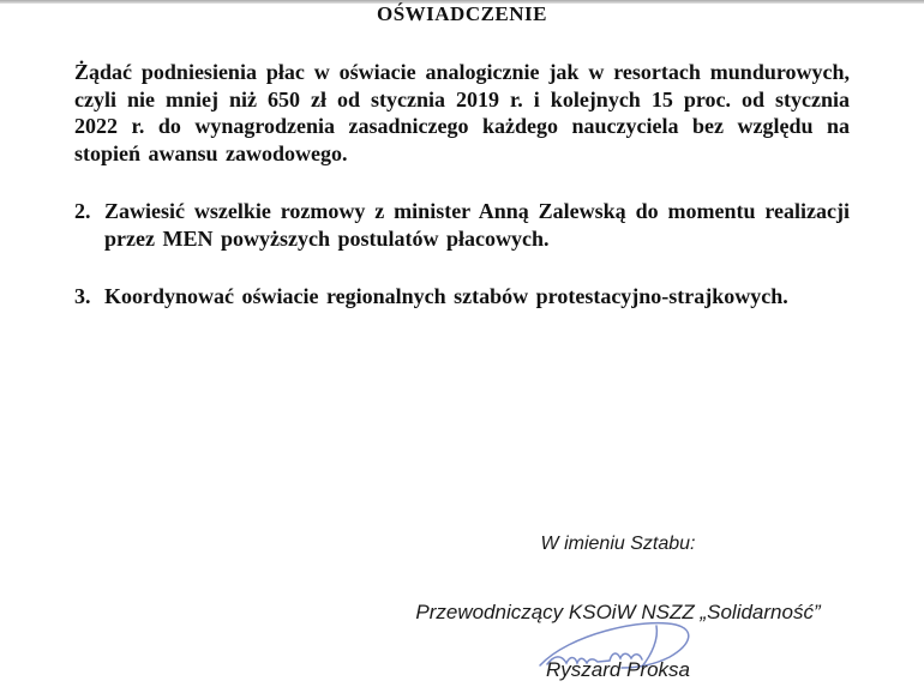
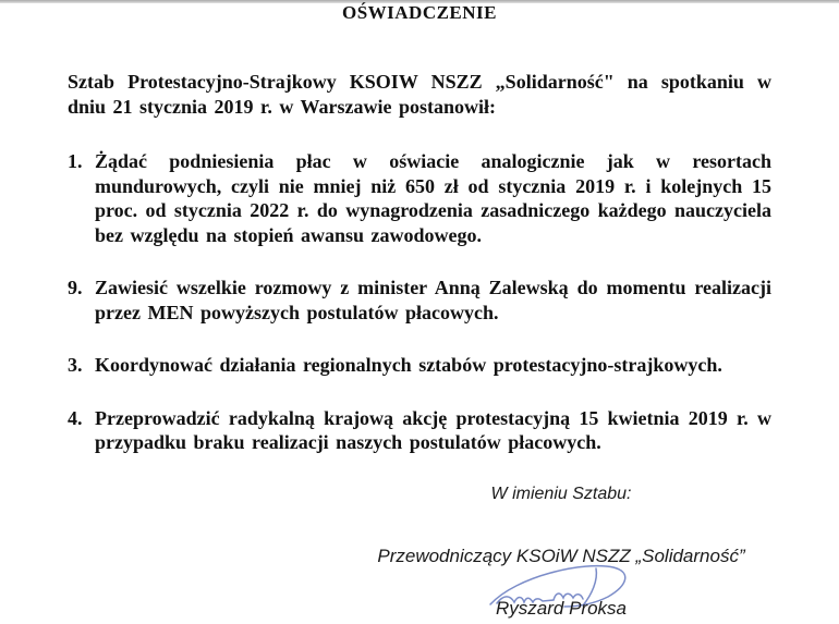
  OŚWIADCZENIE
+ Sztab Protestacyjno-Strajkowy KSOIW NSZZ „Solidarność" na spotkaniu w dniu 21 stycznia 2019 r. w Warszawie postanowił:
+ 1.
  Żądać podniesienia płac w oświacie analogicznie jak w resortach mundurowych, czyli nie mniej niż 650 zł od stycznia 2019 r. i kolejnych 15 proc. od stycznia 2022 r. do wynagrodzenia zasadniczego każdego nauczyciela bez względu na stopień awansu zawodowego.
- 2.
+ 9.
  Zawiesić wszelkie rozmowy z minister Anną Zalewską do momentu realizacji przez MEN powyższych postulatów płacowych.
  3.
- Koordynować oświacie regionalnych sztabów protestacyjno-strajkowych.
+ Koordynować działania regionalnych sztabów protestacyjno-strajkowych.
+ 4.
+ Przeprowadzić radykalną krajową akcję protestacyjną 15 kwietnia 2019 r. w przypadku braku realizacji naszych postulatów płacowych.
  W imieniu Sztabu:
  Przewodniczący KSOiW NSZZ „Solidarność”
  Ryszard Proksa
